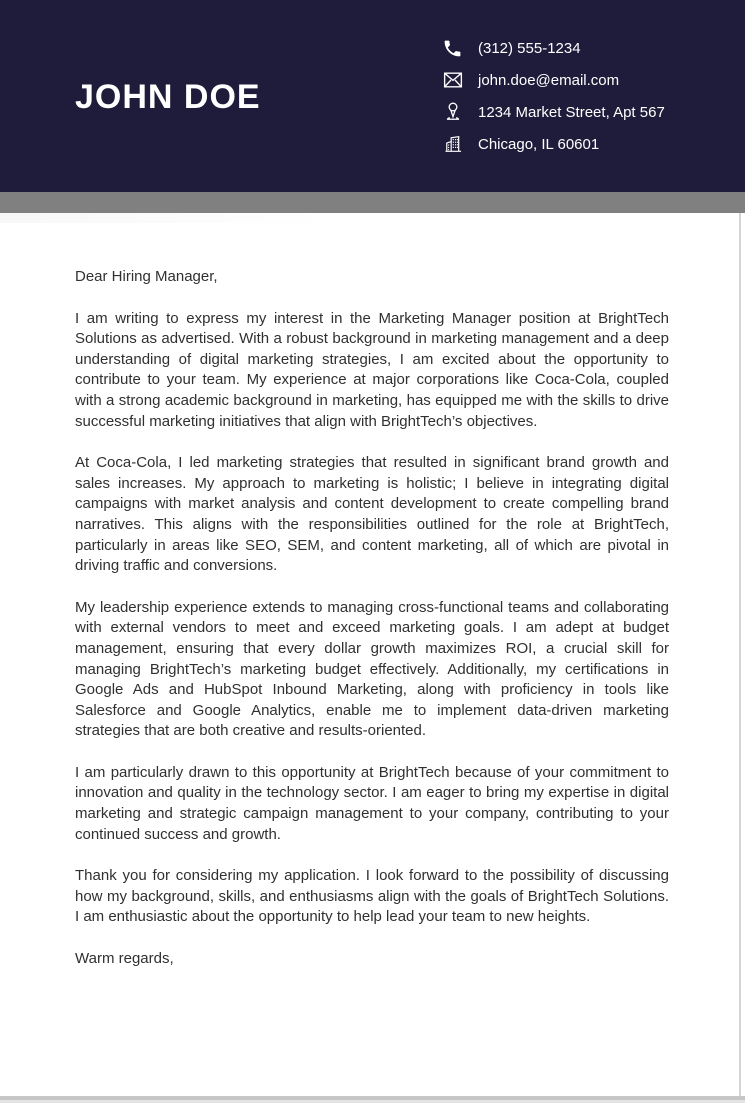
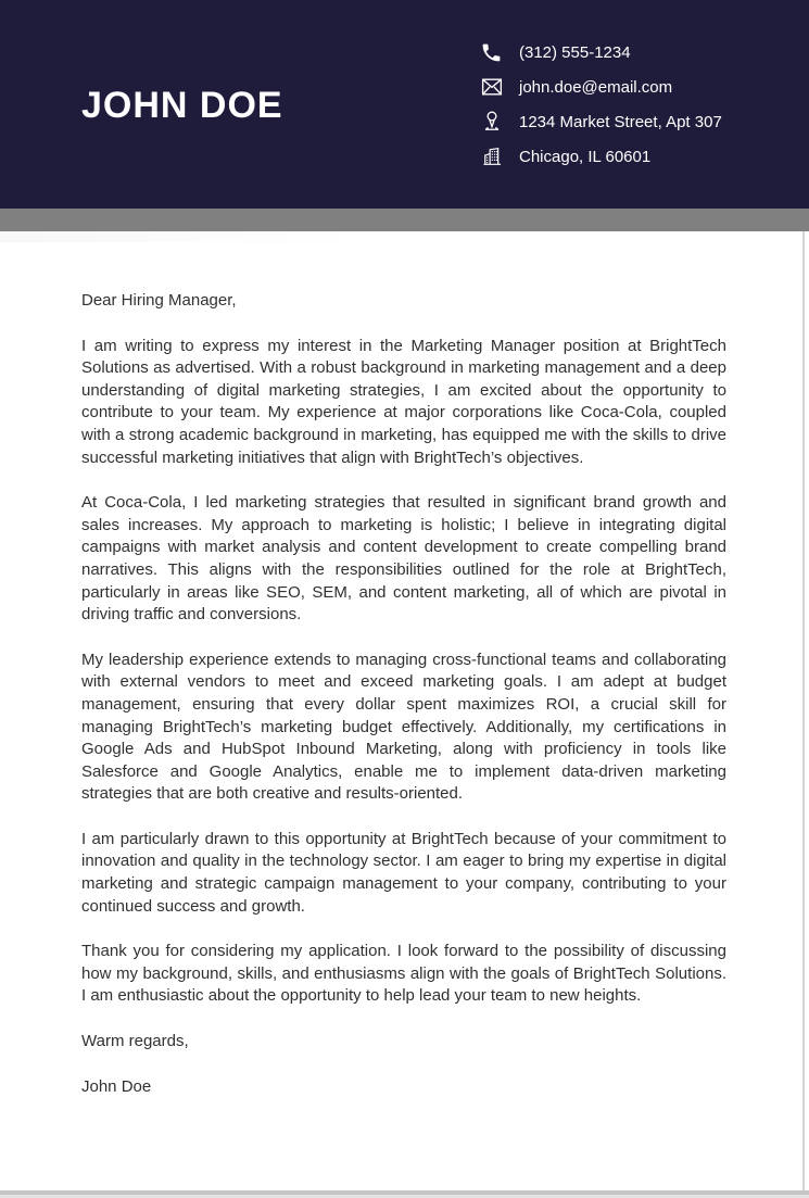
  JOHN DOE
  (312) 555-1234
  john.doe@email.com
- 1234 Market Street, Apt 567
+ 1234 Market Street, Apt 307
  Chicago, IL 60601
  Dear Hiring Manager,
  I am writing to express my interest in the Marketing Manager position at BrightTech Solutions as advertised. With a robust background in marketing management and a deep understanding of digital marketing strategies, I am excited about the opportunity to contribute to your team. My experience at major corporations like Coca-Cola, coupled with a strong academic background in marketing, has equipped me with the skills to drive successful marketing initiatives that align with BrightTech’s objectives.
  At Coca-Cola, I led marketing strategies that resulted in significant brand growth and sales increases. My approach to marketing is holistic; I believe in integrating digital campaigns with market analysis and content development to create compelling brand narratives. This aligns with the responsibilities outlined for the role at BrightTech, particularly in areas like SEO, SEM, and content marketing, all of which are pivotal in driving traffic and conversions.
- My leadership experience extends to managing cross-functional teams and collaborating with external vendors to meet and exceed marketing goals. I am adept at budget management, ensuring that every dollar growth maximizes ROI, a crucial skill for managing BrightTech’s marketing budget effectively. Additionally, my certifications in Google Ads and HubSpot Inbound Marketing, along with proficiency in tools like Salesforce and Google Analytics, enable me to implement data-driven marketing strategies that are both creative and results-oriented.
+ My leadership experience extends to managing cross-functional teams and collaborating with external vendors to meet and exceed marketing goals. I am adept at budget management, ensuring that every dollar spent maximizes ROI, a crucial skill for managing BrightTech’s marketing budget effectively. Additionally, my certifications in Google Ads and HubSpot Inbound Marketing, along with proficiency in tools like Salesforce and Google Analytics, enable me to implement data-driven marketing strategies that are both creative and results-oriented.
  I am particularly drawn to this opportunity at BrightTech because of your commitment to innovation and quality in the technology sector. I am eager to bring my expertise in digital marketing and strategic campaign management to your company, contributing to your continued success and growth.
  Thank you for considering my application. I look forward to the possibility of discussing how my background, skills, and enthusiasms align with the goals of BrightTech Solutions. I am enthusiastic about the opportunity to help lead your team to new heights.
  Warm regards,
+ John Doe
